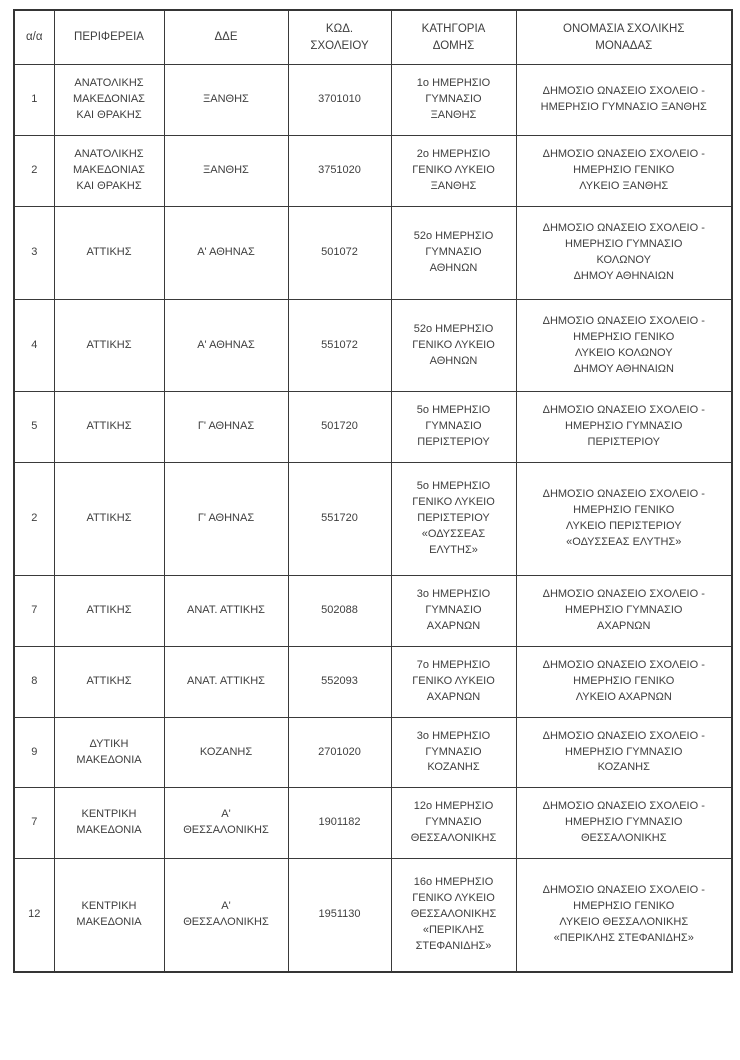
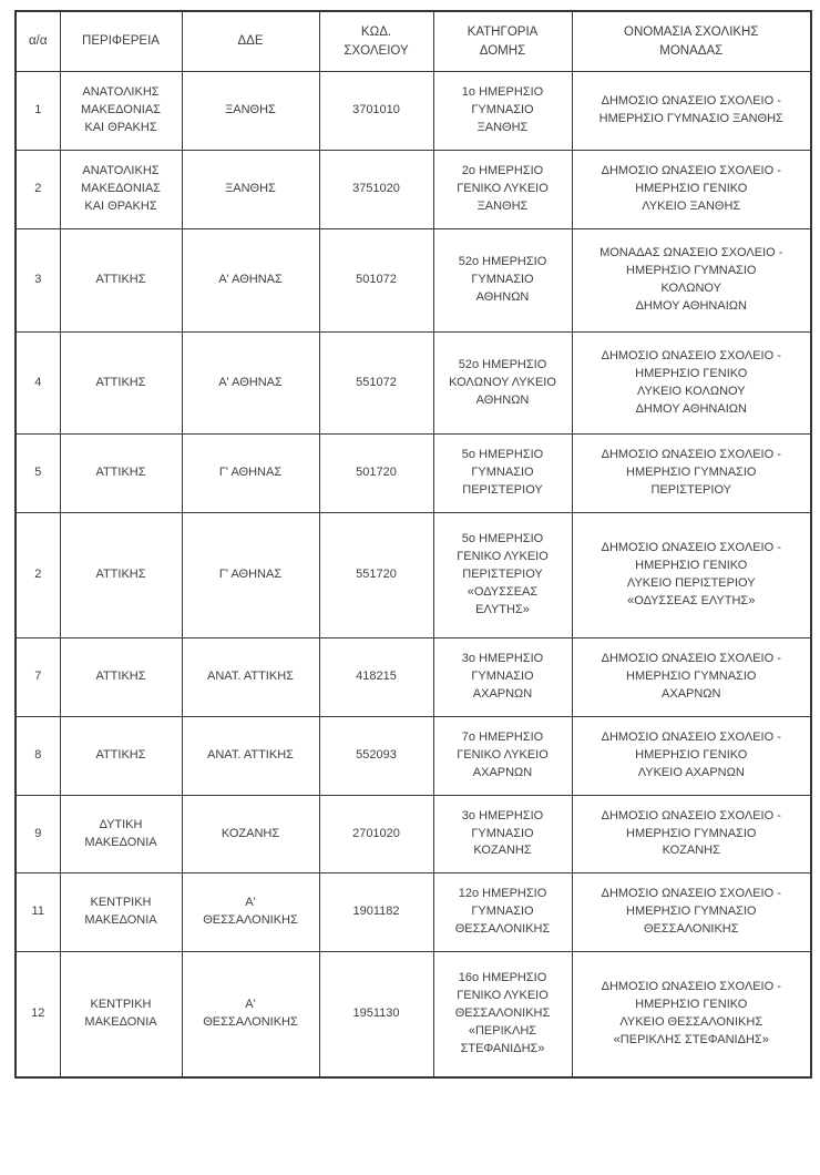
  α/α	ΠΕΡΙΦΕΡΕΙΑ	ΔΔΕ	ΚΩΔ. ΣΧΟΛΕΙΟΥ	ΚΑΤΗΓΟΡΙΑ ΔΟΜΗΣ	ΟΝΟΜΑΣΙΑ ΣΧΟΛΙΚΗΣ ΜΟΝΑΔΑΣ
  1	ΑΝΑΤΟΛΙΚΗΣ ΜΑΚΕΔΟΝΙΑΣ ΚΑΙ ΘΡΑΚΗΣ	ΞΑΝΘΗΣ	3701010	1ο ΗΜΕΡΗΣΙΟ ΓΥΜΝΑΣΙΟ ΞΑΝΘΗΣ	ΔΗΜΟΣΙΟ ΩΝΑΣΕΙΟ ΣΧΟΛΕΙΟ - ΗΜΕΡΗΣΙΟ ΓΥΜΝΑΣΙΟ ΞΑΝΘΗΣ
  2	ΑΝΑΤΟΛΙΚΗΣ ΜΑΚΕΔΟΝΙΑΣ ΚΑΙ ΘΡΑΚΗΣ	ΞΑΝΘΗΣ	3751020	2ο ΗΜΕΡΗΣΙΟ ΓΕΝΙΚΟ ΛΥΚΕΙΟ ΞΑΝΘΗΣ	ΔΗΜΟΣΙΟ ΩΝΑΣΕΙΟ ΣΧΟΛΕΙΟ - ΗΜΕΡΗΣΙΟ ΓΕΝΙΚΟ ΛΥΚΕΙΟ ΞΑΝΘΗΣ
- 3	ΑΤΤΙΚΗΣ	Α' ΑΘΗΝΑΣ	501072	52ο ΗΜΕΡΗΣΙΟ ΓΥΜΝΑΣΙΟ ΑΘΗΝΩΝ	ΔΗΜΟΣΙΟ ΩΝΑΣΕΙΟ ΣΧΟΛΕΙΟ - ΗΜΕΡΗΣΙΟ ΓΥΜΝΑΣΙΟ ΚΟΛΩΝΟΥ ΔΗΜΟΥ ΑΘΗΝΑΙΩΝ
+ 3	ΑΤΤΙΚΗΣ	Α' ΑΘΗΝΑΣ	501072	52ο ΗΜΕΡΗΣΙΟ ΓΥΜΝΑΣΙΟ ΑΘΗΝΩΝ	ΜΟΝΑΔΑΣ ΩΝΑΣΕΙΟ ΣΧΟΛΕΙΟ - ΗΜΕΡΗΣΙΟ ΓΥΜΝΑΣΙΟ ΚΟΛΩΝΟΥ ΔΗΜΟΥ ΑΘΗΝΑΙΩΝ
- 4	ΑΤΤΙΚΗΣ	Α' ΑΘΗΝΑΣ	551072	52ο ΗΜΕΡΗΣΙΟ ΓΕΝΙΚΟ ΛΥΚΕΙΟ ΑΘΗΝΩΝ	ΔΗΜΟΣΙΟ ΩΝΑΣΕΙΟ ΣΧΟΛΕΙΟ - ΗΜΕΡΗΣΙΟ ΓΕΝΙΚΟ ΛΥΚΕΙΟ ΚΟΛΩΝΟΥ ΔΗΜΟΥ ΑΘΗΝΑΙΩΝ
+ 4	ΑΤΤΙΚΗΣ	Α' ΑΘΗΝΑΣ	551072	52ο ΗΜΕΡΗΣΙΟ ΚΟΛΩΝΟΥ ΛΥΚΕΙΟ ΑΘΗΝΩΝ	ΔΗΜΟΣΙΟ ΩΝΑΣΕΙΟ ΣΧΟΛΕΙΟ - ΗΜΕΡΗΣΙΟ ΓΕΝΙΚΟ ΛΥΚΕΙΟ ΚΟΛΩΝΟΥ ΔΗΜΟΥ ΑΘΗΝΑΙΩΝ
  5	ΑΤΤΙΚΗΣ	Γ' ΑΘΗΝΑΣ	501720	5ο ΗΜΕΡΗΣΙΟ ΓΥΜΝΑΣΙΟ ΠΕΡΙΣΤΕΡΙΟΥ	ΔΗΜΟΣΙΟ ΩΝΑΣΕΙΟ ΣΧΟΛΕΙΟ - ΗΜΕΡΗΣΙΟ ΓΥΜΝΑΣΙΟ ΠΕΡΙΣΤΕΡΙΟΥ
  2	ΑΤΤΙΚΗΣ	Γ' ΑΘΗΝΑΣ	551720	5ο ΗΜΕΡΗΣΙΟ ΓΕΝΙΚΟ ΛΥΚΕΙΟ ΠΕΡΙΣΤΕΡΙΟΥ «ΟΔΥΣΣΕΑΣ ΕΛΥΤΗΣ»	ΔΗΜΟΣΙΟ ΩΝΑΣΕΙΟ ΣΧΟΛΕΙΟ - ΗΜΕΡΗΣΙΟ ΓΕΝΙΚΟ ΛΥΚΕΙΟ ΠΕΡΙΣΤΕΡΙΟΥ «ΟΔΥΣΣΕΑΣ ΕΛΥΤΗΣ»
- 7	ΑΤΤΙΚΗΣ	ΑΝΑΤ. ΑΤΤΙΚΗΣ	502088	3ο ΗΜΕΡΗΣΙΟ ΓΥΜΝΑΣΙΟ ΑΧΑΡΝΩΝ	ΔΗΜΟΣΙΟ ΩΝΑΣΕΙΟ ΣΧΟΛΕΙΟ - ΗΜΕΡΗΣΙΟ ΓΥΜΝΑΣΙΟ ΑΧΑΡΝΩΝ
+ 7	ΑΤΤΙΚΗΣ	ΑΝΑΤ. ΑΤΤΙΚΗΣ	418215	3ο ΗΜΕΡΗΣΙΟ ΓΥΜΝΑΣΙΟ ΑΧΑΡΝΩΝ	ΔΗΜΟΣΙΟ ΩΝΑΣΕΙΟ ΣΧΟΛΕΙΟ - ΗΜΕΡΗΣΙΟ ΓΥΜΝΑΣΙΟ ΑΧΑΡΝΩΝ
  8	ΑΤΤΙΚΗΣ	ΑΝΑΤ. ΑΤΤΙΚΗΣ	552093	7ο ΗΜΕΡΗΣΙΟ ΓΕΝΙΚΟ ΛΥΚΕΙΟ ΑΧΑΡΝΩΝ	ΔΗΜΟΣΙΟ ΩΝΑΣΕΙΟ ΣΧΟΛΕΙΟ - ΗΜΕΡΗΣΙΟ ΓΕΝΙΚΟ ΛΥΚΕΙΟ ΑΧΑΡΝΩΝ
  9	ΔΥΤΙΚΗ ΜΑΚΕΔΟΝΙΑ	ΚΟΖΑΝΗΣ	2701020	3ο ΗΜΕΡΗΣΙΟ ΓΥΜΝΑΣΙΟ ΚΟΖΑΝΗΣ	ΔΗΜΟΣΙΟ ΩΝΑΣΕΙΟ ΣΧΟΛΕΙΟ - ΗΜΕΡΗΣΙΟ ΓΥΜΝΑΣΙΟ ΚΟΖΑΝΗΣ
- 7	ΚΕΝΤΡΙΚΗ ΜΑΚΕΔΟΝΙΑ	Α' ΘΕΣΣΑΛΟΝΙΚΗΣ	1901182	12ο ΗΜΕΡΗΣΙΟ ΓΥΜΝΑΣΙΟ ΘΕΣΣΑΛΟΝΙΚΗΣ	ΔΗΜΟΣΙΟ ΩΝΑΣΕΙΟ ΣΧΟΛΕΙΟ - ΗΜΕΡΗΣΙΟ ΓΥΜΝΑΣΙΟ ΘΕΣΣΑΛΟΝΙΚΗΣ
+ 11	ΚΕΝΤΡΙΚΗ ΜΑΚΕΔΟΝΙΑ	Α' ΘΕΣΣΑΛΟΝΙΚΗΣ	1901182	12ο ΗΜΕΡΗΣΙΟ ΓΥΜΝΑΣΙΟ ΘΕΣΣΑΛΟΝΙΚΗΣ	ΔΗΜΟΣΙΟ ΩΝΑΣΕΙΟ ΣΧΟΛΕΙΟ - ΗΜΕΡΗΣΙΟ ΓΥΜΝΑΣΙΟ ΘΕΣΣΑΛΟΝΙΚΗΣ
  12	ΚΕΝΤΡΙΚΗ ΜΑΚΕΔΟΝΙΑ	Α' ΘΕΣΣΑΛΟΝΙΚΗΣ	1951130	16ο ΗΜΕΡΗΣΙΟ ΓΕΝΙΚΟ ΛΥΚΕΙΟ ΘΕΣΣΑΛΟΝΙΚΗΣ «ΠΕΡΙΚΛΗΣ ΣΤΕΦΑΝΙΔΗΣ»	ΔΗΜΟΣΙΟ ΩΝΑΣΕΙΟ ΣΧΟΛΕΙΟ - ΗΜΕΡΗΣΙΟ ΓΕΝΙΚΟ ΛΥΚΕΙΟ ΘΕΣΣΑΛΟΝΙΚΗΣ «ΠΕΡΙΚΛΗΣ ΣΤΕΦΑΝΙΔΗΣ»
